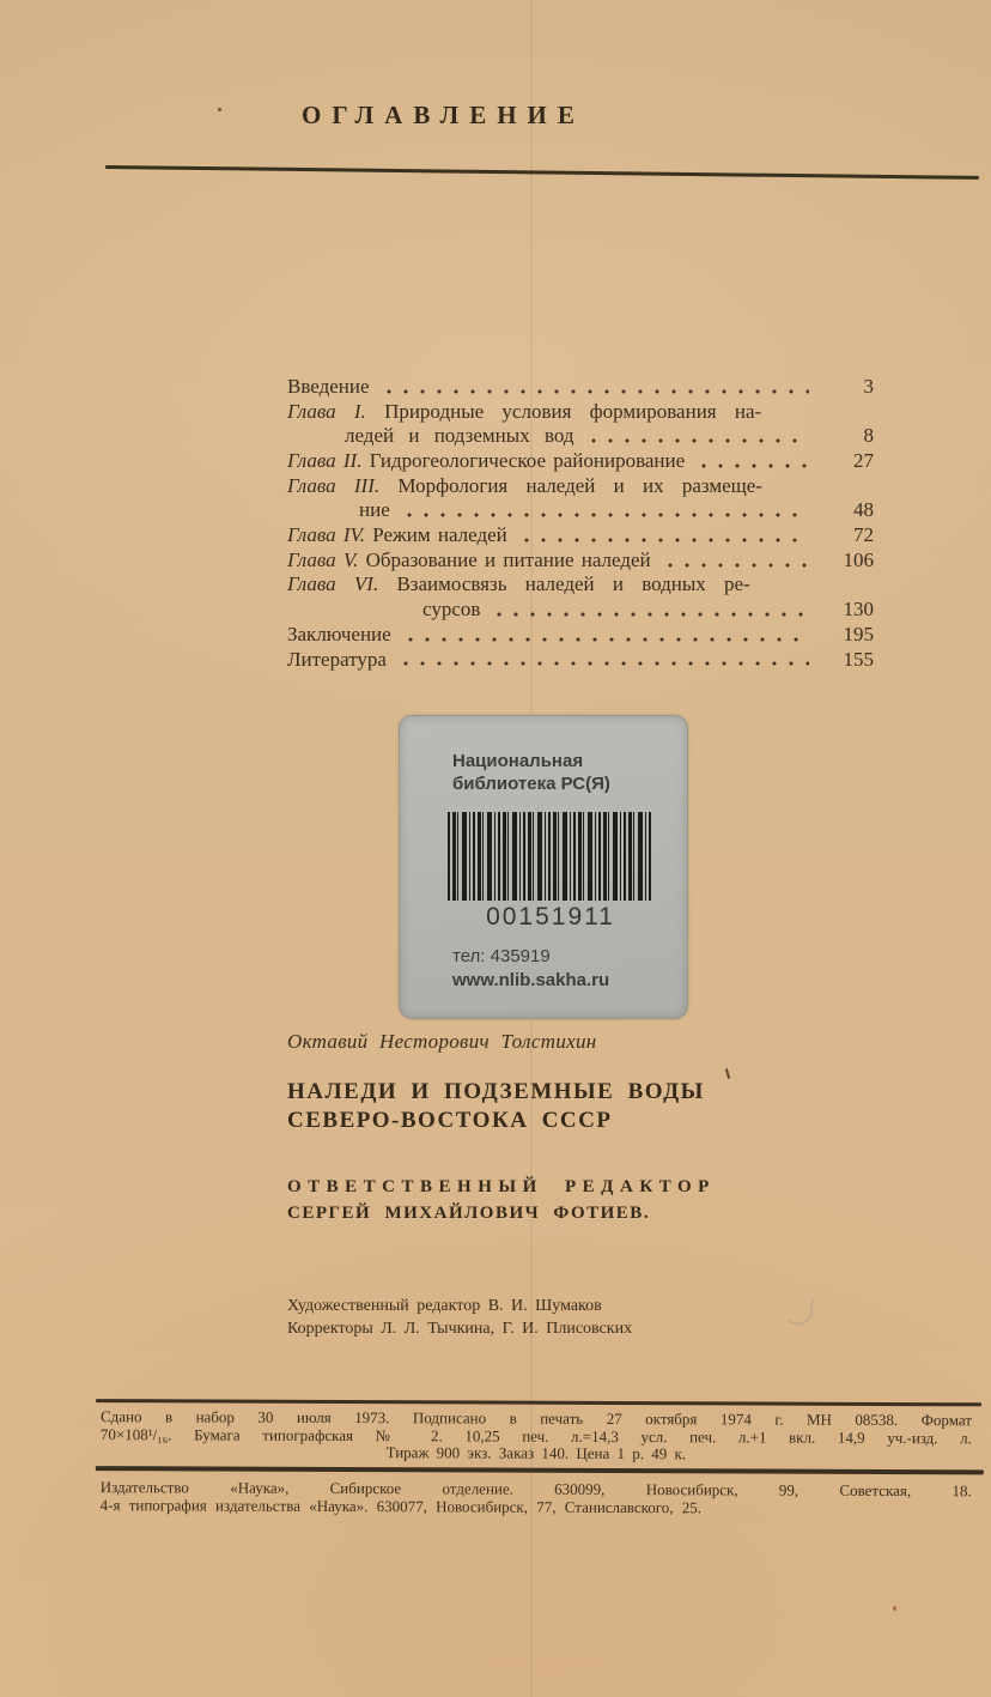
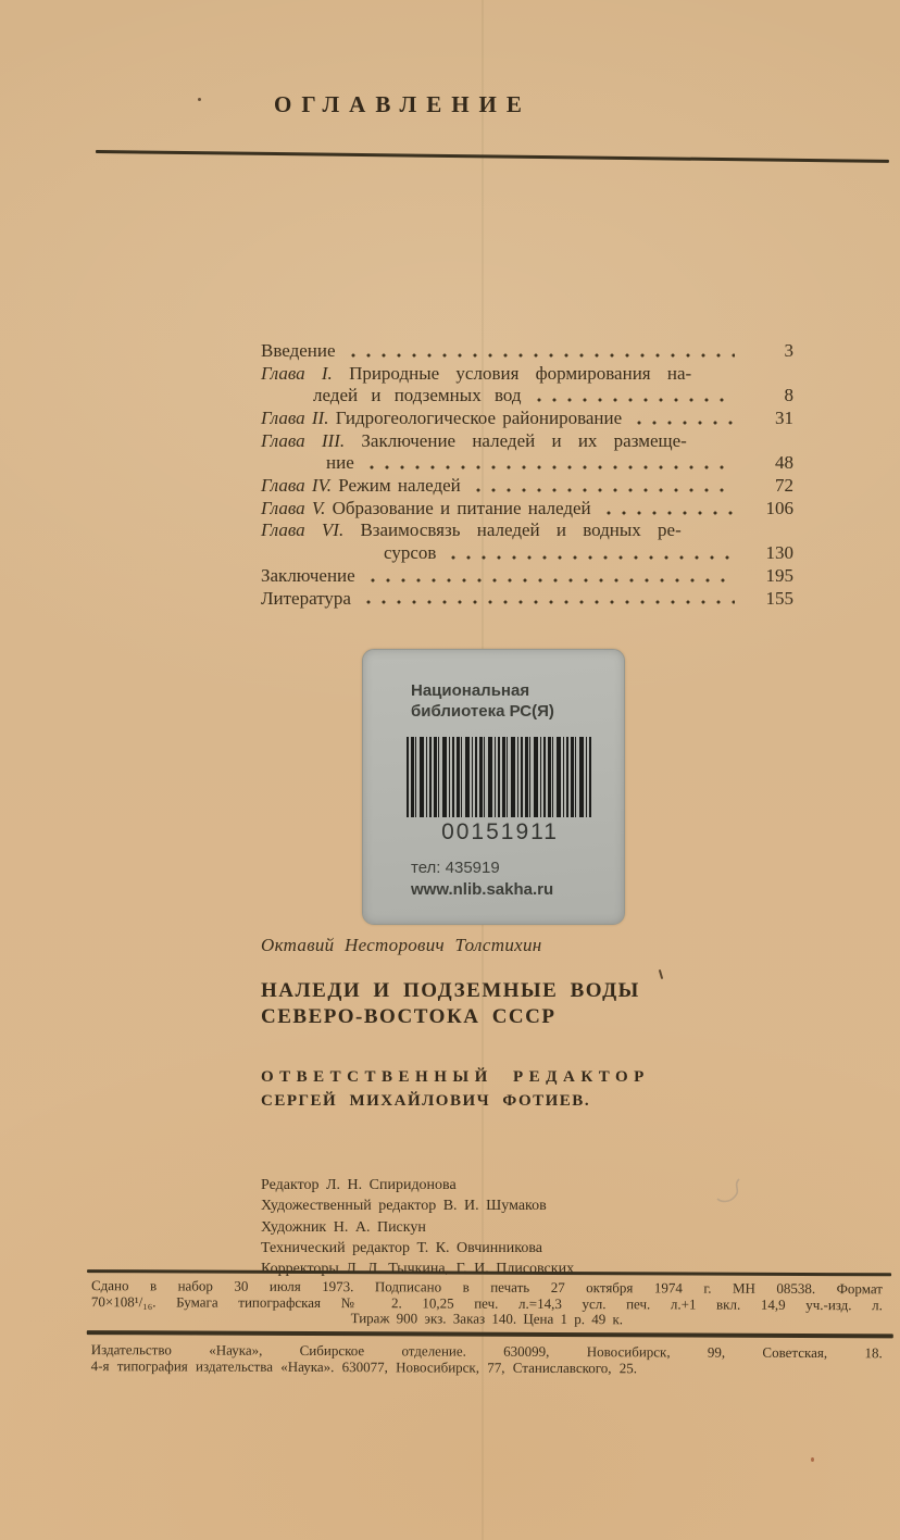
  ОГЛАВЛЕНИЕ
  Введение
  3
  Глава I. Природные условия формирования на-
  ледей и подземных вод
  8
  Глава II. Гидрогеологическое районирование
- 27
+ 31
- Глава III. Морфология наледей и их размеще-
+ Глава III. Заключение наледей и их размеще-
  ние
  48
  Глава IV. Режим наледей
  72
  Глава V. Образование и питание наледей
  106
  Глава VI. Взаимосвязь наледей и водных ре-
  сурсов
  130
  Заключение
  195
  Литература
  155
  Национальная
  библиотека РС(Я)
  00151911
  тел: 435919
  www.nlib.sakha.ru
  Октавий Несторович Толстихин
  НАЛЕДИ И ПОДЗЕМНЫЕ ВОДЫ
  СЕВЕРО-ВОСТОКА СССР
  ОТВЕТСТВЕННЫЙ РЕДАКТОР
  СЕРГЕЙ МИХАЙЛОВИЧ ФОТИЕВ.
+ Редактор Л. Н. Спиридонова
  Художественный редактор В. И. Шумаков
+ Художник Н. А. Пискун
+ Технический редактор Т. К. Овчинникова
  Корректоры Л. Л. Тычкина, Г. И. Плисовских
  Сдано в набор 30 июля 1973. Подписано в печать 27 октября 1974 г. МН 08538. Формат
  70×108¹/₁₆. Бумага типографская № 2. 10,25 печ. л.=14,3 усл. печ. л.+1 вкл. 14,9 уч.-изд. л.
  Тираж 900 экз. Заказ 140. Цена 1 р. 49 к.
  Издательство «Наука», Сибирское отделение. 630099, Новосибирск, 99, Советская, 18.
  4-я типография издательства «Наука». 630077, Новосибирск, 77, Станиславского, 25.
